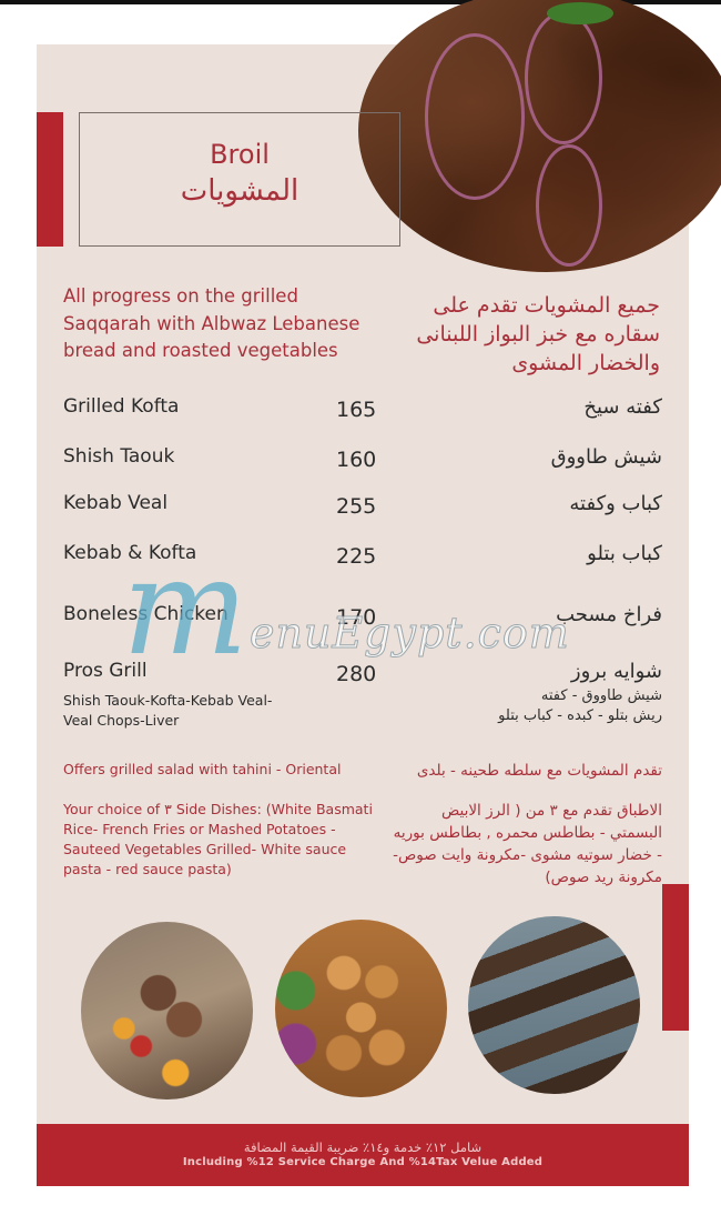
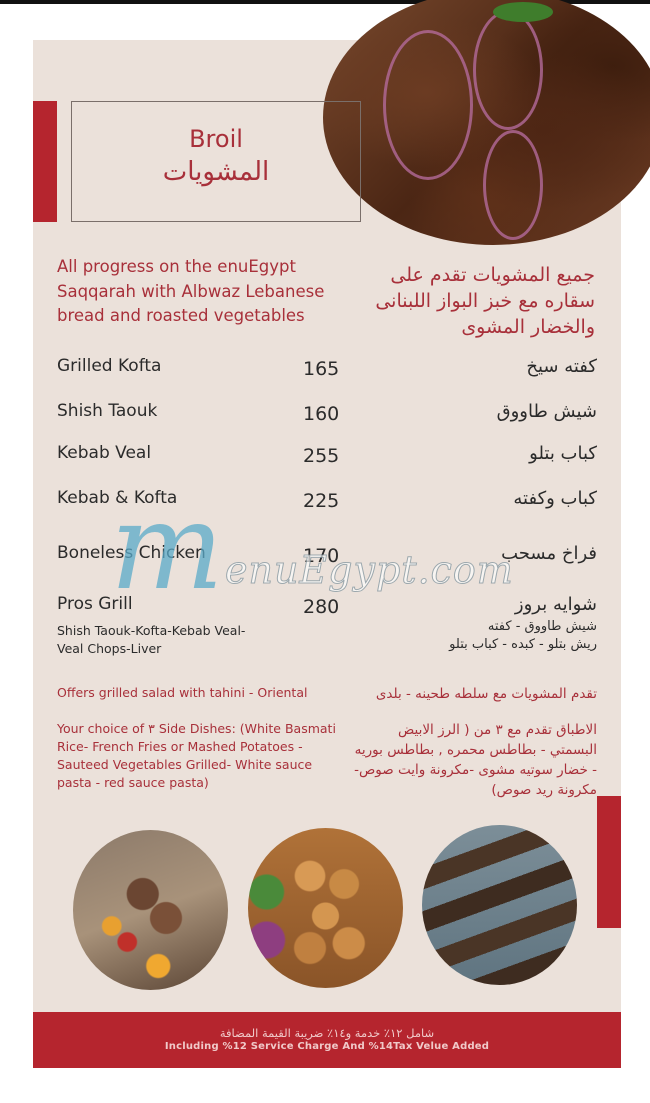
  Broil
  المشويات
- All progress on the grilled Saqqarah with Albwaz Lebanese bread and roasted vegetables
+ All progress on the enuEgypt Saqqarah with Albwaz Lebanese bread and roasted vegetables
  جميع المشويات تقدم على سقاره مع خبز البواز اللبنانى والخضار المشوى
  Grilled Kofta
  165
  كفته سيخ
  Shish Taouk
  160
  شيش طاووق
  Kebab Veal
  255
- كباب وكفته
+ كباب بتلو
  Kebab & Kofta
  225
- كباب بتلو
+ كباب وكفته
  Boneless Chicken
  170
  فراخ مسحب
  Pros Grill
  280
  شوايه بروز
  Shish Taouk-Kofta-Kebab Veal-
  Veal Chops-Liver
  شيش طاووق - كفته
  ريش بتلو - كبده - كباب بتلو
  Offers grilled salad with tahini - Oriental
  تقدم المشويات مع سلطه طحينه - بلدى
  Your choice of ٣ Side Dishes: (White Basmati Rice- French Fries or Mashed Potatoes -Sauteed Vegetables Grilled- White sauce pasta - red sauce pasta)
  الاطباق تقدم مع ٣ من ( الرز الابيض البسمتي - بطاطس محمره , بطاطس بوريه - خضار سوتيه مشوى -مكرونة وايت صوص- مكرونة ريد صوص)
  m
  enuEgypt.com
  شامل ١٢٪ خدمة و١٤٪ ضريبة القيمة المضافة
  Including %12 Service Charge And %14Tax Velue Added
